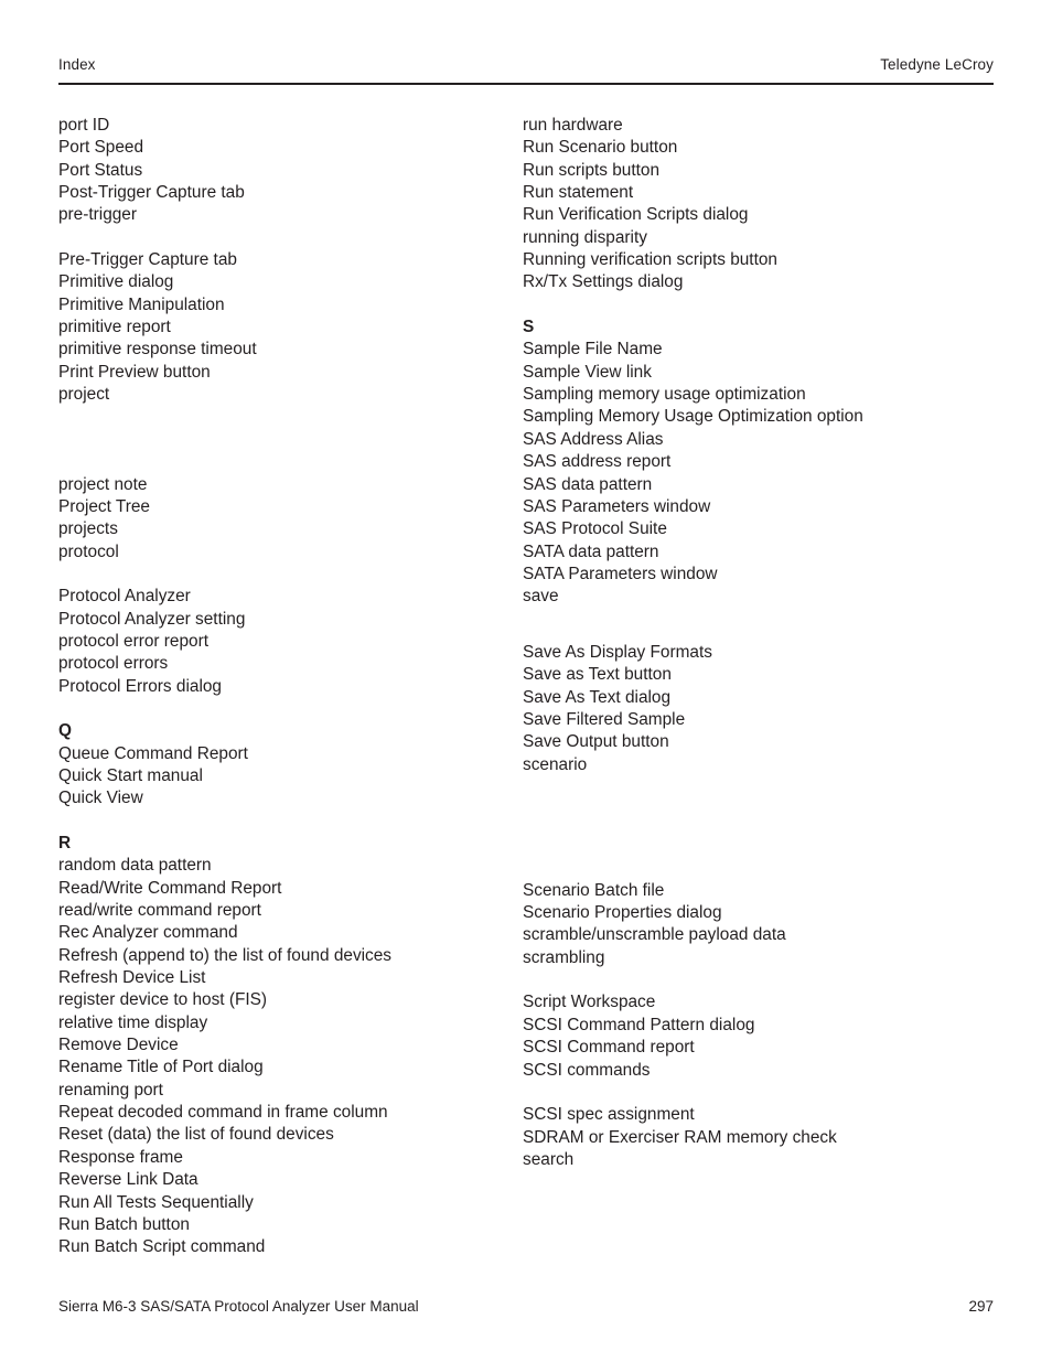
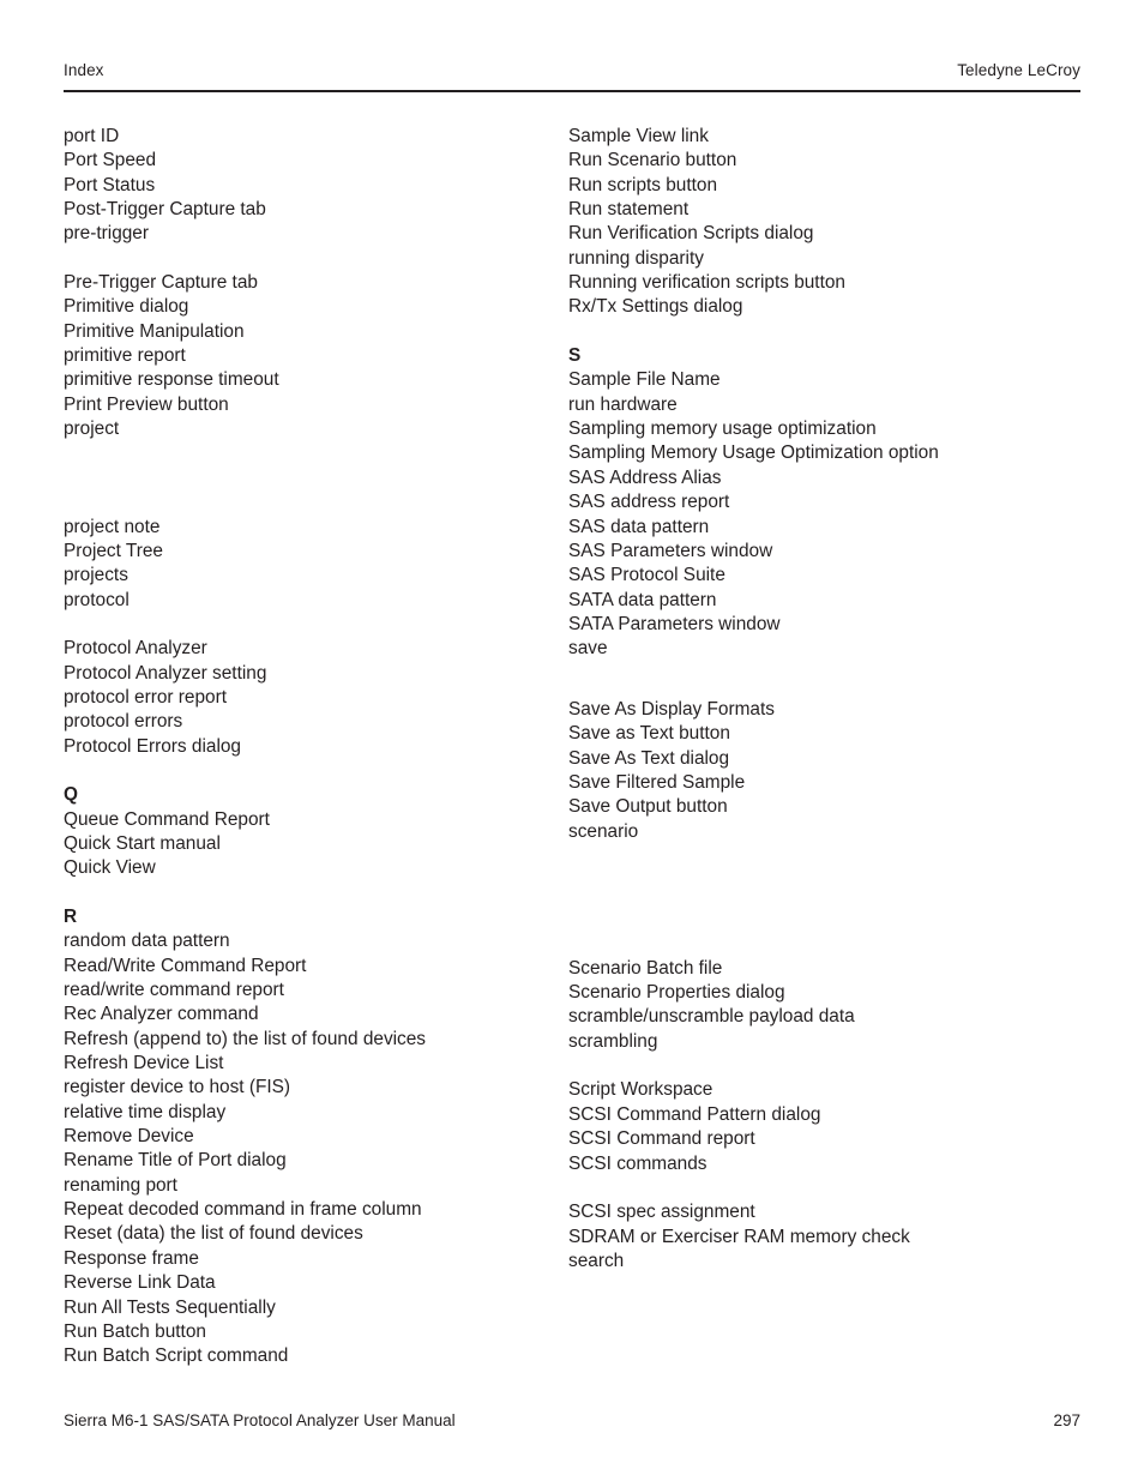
  Index
  Teledyne LeCroy
  port ID
  Port Speed
  Port Status
  Post-Trigger Capture tab
  pre-trigger
  Pre-Trigger Capture tab
  Primitive dialog
  Primitive Manipulation
  primitive report
  primitive response timeout
  Print Preview button
  project
  project note
  Project Tree
  projects
  protocol
  Protocol Analyzer
  Protocol Analyzer setting
  protocol error report
  protocol errors
  Protocol Errors dialog
  Q
  Queue Command Report
  Quick Start manual
  Quick View
  R
  random data pattern
  Read/Write Command Report
  read/write command report
  Rec Analyzer command
  Refresh (append to) the list of found devices
  Refresh Device List
  register device to host (FIS)
  relative time display
  Remove Device
  Rename Title of Port dialog
  renaming port
  Repeat decoded command in frame column
  Reset (data) the list of found devices
  Response frame
  Reverse Link Data
  Run All Tests Sequentially
  Run Batch button
  Run Batch Script command
- run hardware
+ Sample View link
  Run Scenario button
  Run scripts button
  Run statement
  Run Verification Scripts dialog
  running disparity
  Running verification scripts button
  Rx/Tx Settings dialog
  S
  Sample File Name
- Sample View link
+ run hardware
  Sampling memory usage optimization
  Sampling Memory Usage Optimization option
  SAS Address Alias
  SAS address report
  SAS data pattern
  SAS Parameters window
  SAS Protocol Suite
  SATA data pattern
  SATA Parameters window
  save
  Save As Display Formats
  Save as Text button
  Save As Text dialog
  Save Filtered Sample
  Save Output button
  scenario
  Scenario Batch file
  Scenario Properties dialog
  scramble/unscramble payload data
  scrambling
  Script Workspace
  SCSI Command Pattern dialog
  SCSI Command report
  SCSI commands
  SCSI spec assignment
  SDRAM or Exerciser RAM memory check
  search
- Sierra M6-3 SAS/SATA Protocol Analyzer User Manual
+ Sierra M6-1 SAS/SATA Protocol Analyzer User Manual
  297
